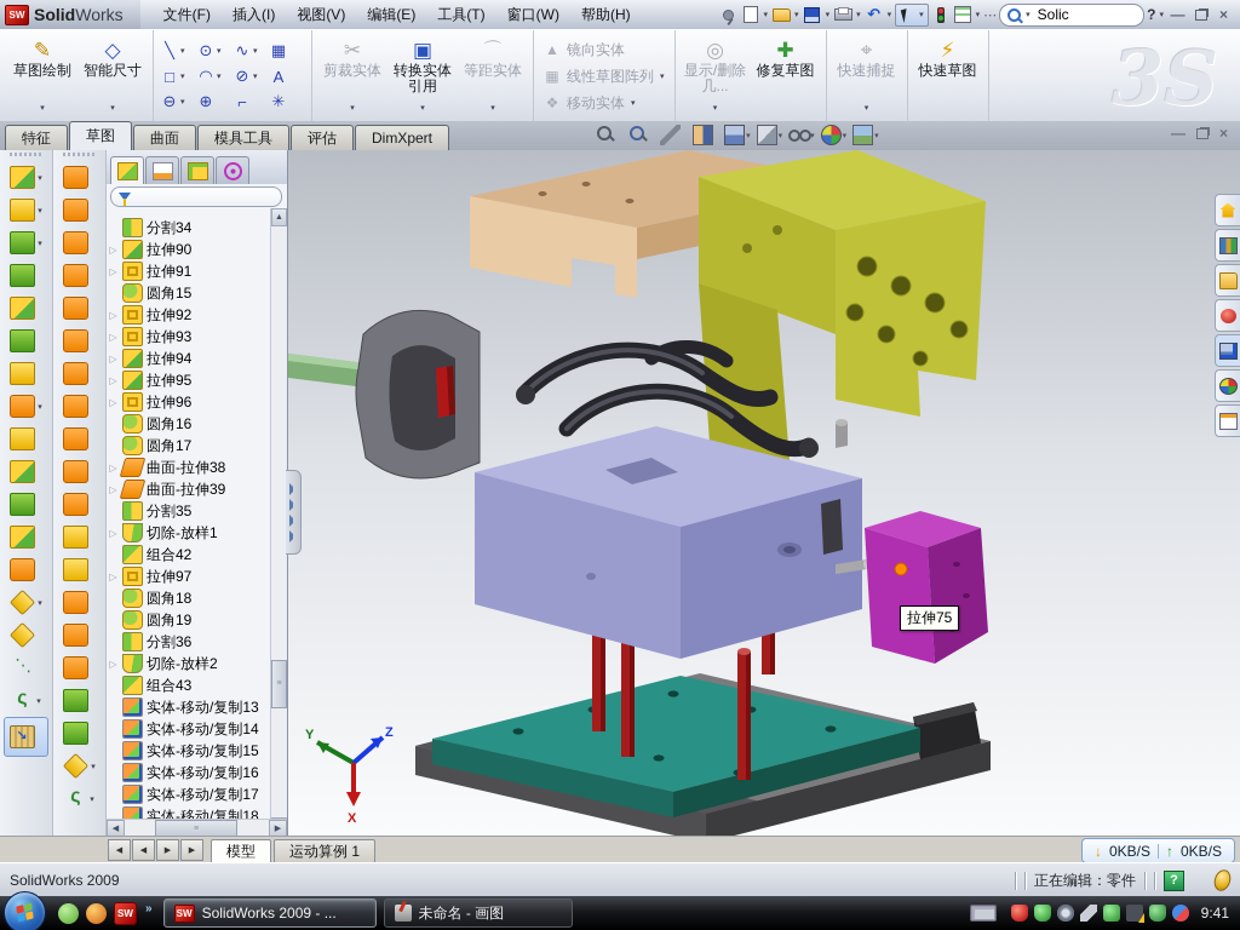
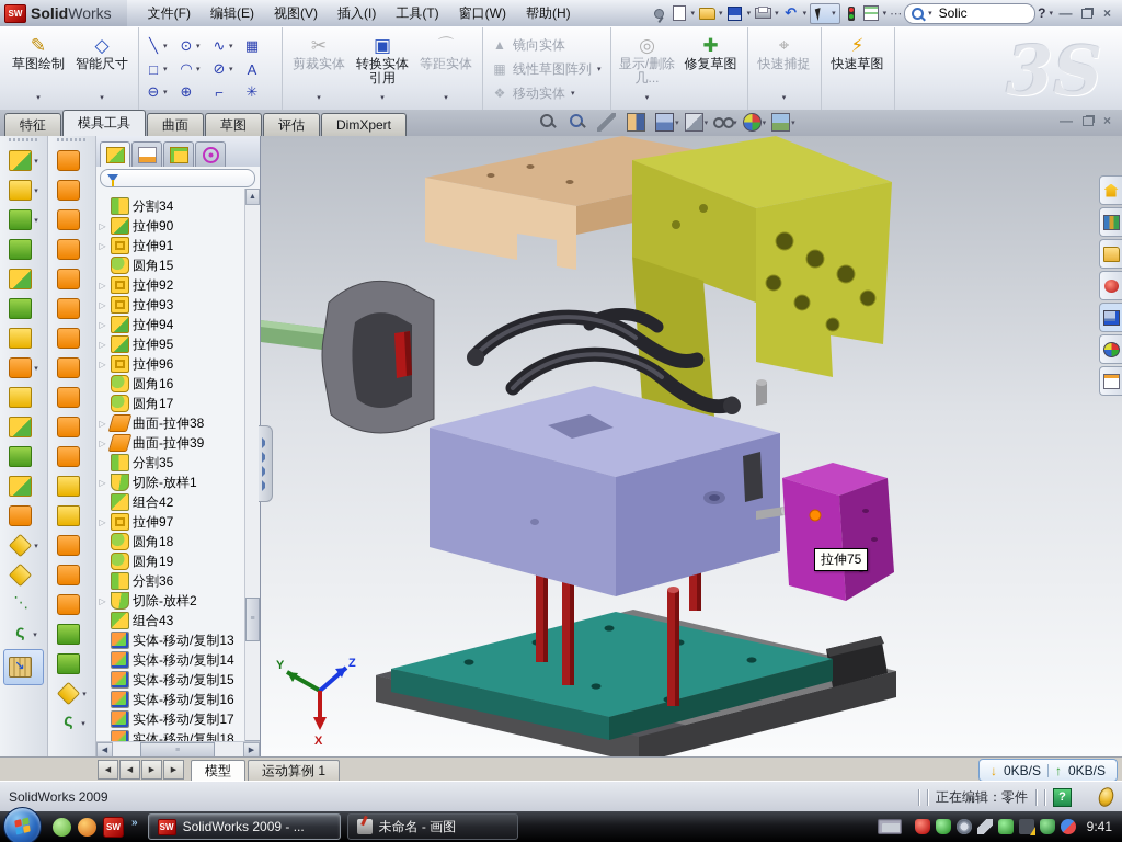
  SW
  SolidWorks
  文件(F)
- 插入(I)
+ 编辑(E)
  视图(V)
- 编辑(E)
+ 插入(I)
  工具(T)
  窗口(W)
  帮助(H)
  ↶
  ⋯
  Solic
  ?
  —
  ×
  ✎
  草图绘制
  ◇
  智能尺寸
  ╲
  ⊙
  ∿
  ▦
  □
  ◠
  ⊘
  A
  ⊖
  ⊕
  ⌐
  ✳
  ✂
  剪裁实体
  ▣
  转换实体引用
  ⌒
  等距实体
  ▲
  镜向实体
  ▦
  线性草图阵列
  ❖
  移动实体
  ◎
  显示/删除几...
  ✚
  修复草图
  ⌖
  快速捕捉
  ⚡
  快速草图
  3S
  特征
- 草图
+ 模具工具
  曲面
- 模具工具
+ 草图
  评估
  DimXpert
  —
  ×
  分割34
  ▷
  拉伸90
  ▷
  拉伸91
  圆角15
  ▷
  拉伸92
  ▷
  拉伸93
  ▷
  拉伸94
  ▷
  拉伸95
  ▷
  拉伸96
  圆角16
  圆角17
  ▷
  曲面-拉伸38
  ▷
  曲面-拉伸39
  分割35
  ▷
  切除-放样1
  组合42
  ▷
  拉伸97
  圆角18
  圆角19
  分割36
  ▷
  切除-放样2
  组合43
  实体-移动/复制13
  实体-移动/复制14
  实体-移动/复制15
  实体-移动/复制16
  实体-移动/复制17
  实体-移动/复制18
  拉伸75
  Y
  Z
  X
  模型
  运动算例 1
  ↓
  0KB/S
  ↑
  0KB/S
  SolidWorks 2009
  正在编辑：零件
  ?
  SW
  »
  SW
  SolidWorks 2009 - ...
  未命名 - 画图
  9:41
